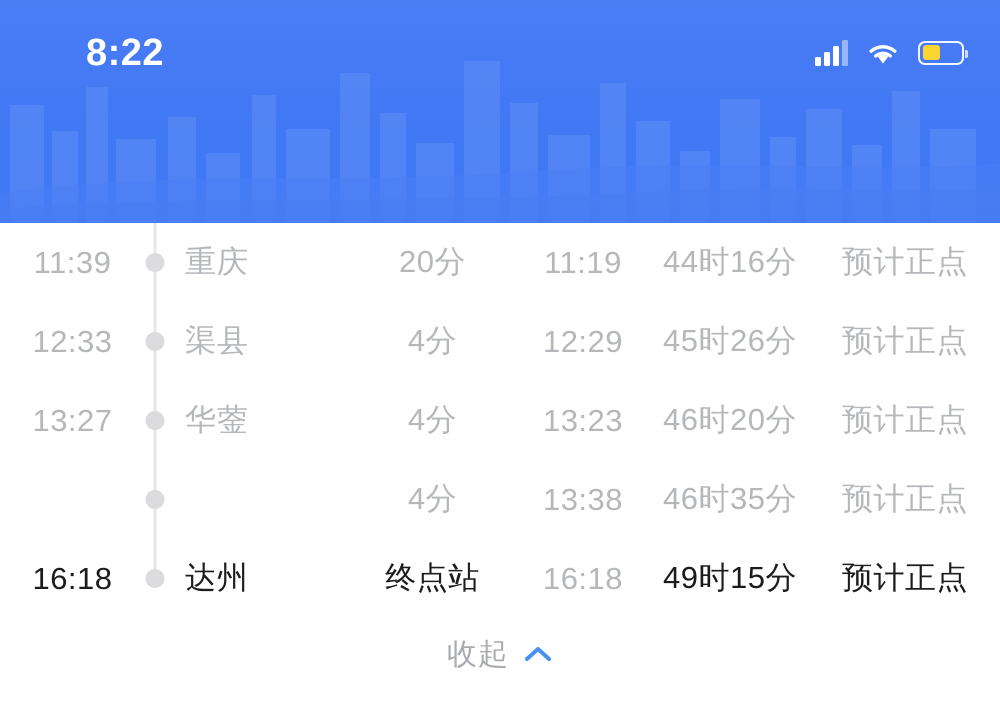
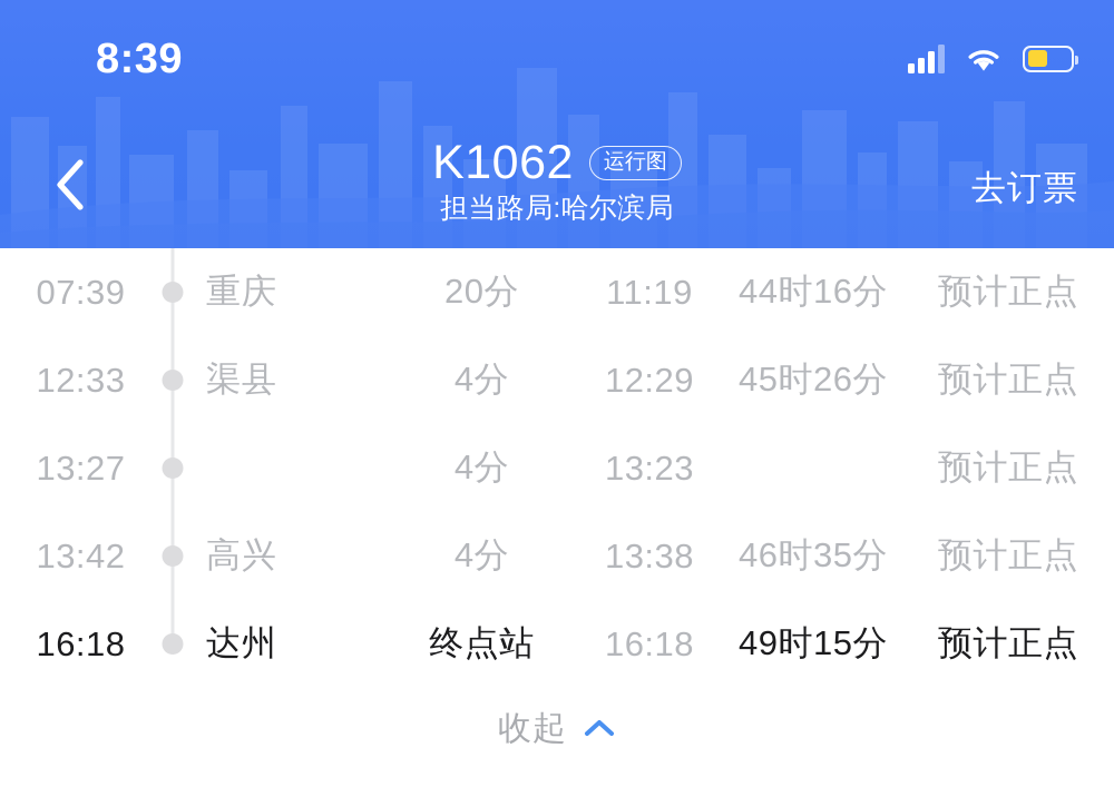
- 8:22
+ 8:39
+ K1062
+ 运行图
+ 担当路局:哈尔滨局
+ 去订票
- 11:39
+ 07:39
  重庆
  20分
  11:19
  44时16分
  预计正点
  12:33
  渠县
  4分
  12:29
  45时26分
  预计正点
  13:27
- 华蓥
  4分
  13:23
- 46时20分
  预计正点
+ 13:42
+ 高兴
  4分
  13:38
  46时35分
  预计正点
  16:18
  达州
  终点站
  16:18
  49时15分
  预计正点
  收起
